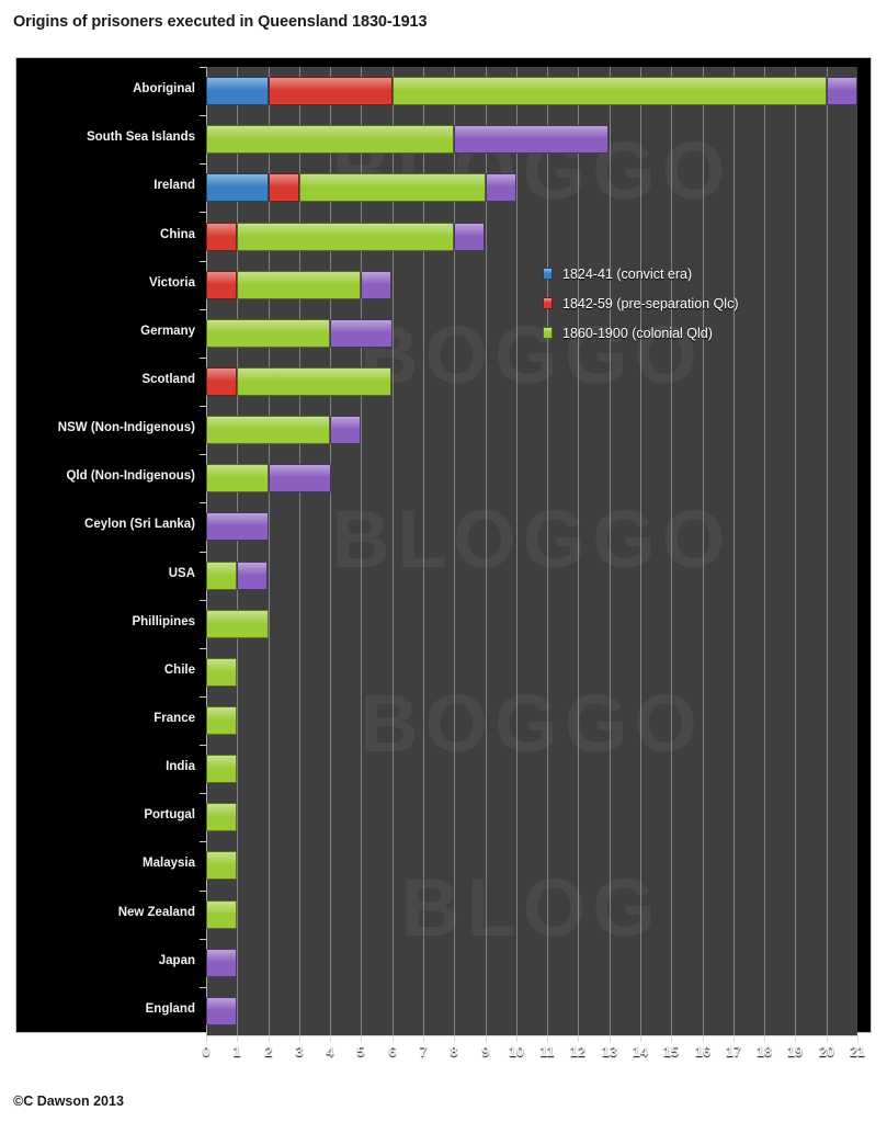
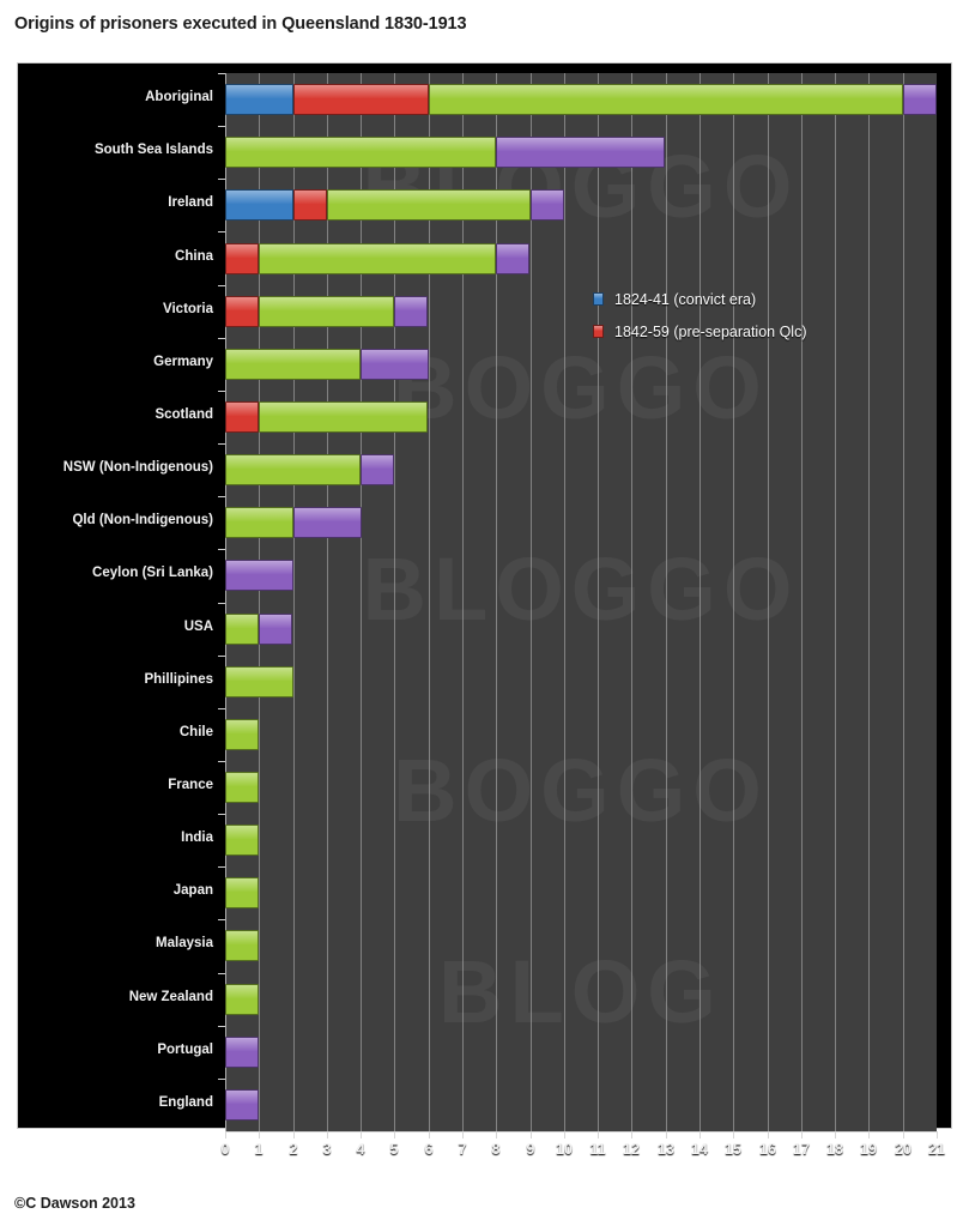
  Origins of prisoners executed in Queensland 1830-1913
  BLOGGO
  BOGGO
  BLOGGO
  BOGGO
  BLOG
  Aboriginal
  South Sea Islands
  Ireland
  China
  Victoria
  Germany
  Scotland
  NSW (Non-Indigenous)
  Qld (Non-Indigenous)
  Ceylon (Sri Lanka)
  USA
  Phillipines
  Chile
  France
  India
- Portugal
+ Japan
  Malaysia
  New Zealand
- Japan
+ Portugal
  England
  1824-41 (convict era)
  1842-59 (pre-separation Qlc)
- 1860-1900 (colonial Qld)
  0
  1
  2
  3
  4
  5
  6
  7
  8
  9
  10
  11
  12
  13
  14
  15
  16
  17
  18
  19
  20
  21
  ©C Dawson 2013
